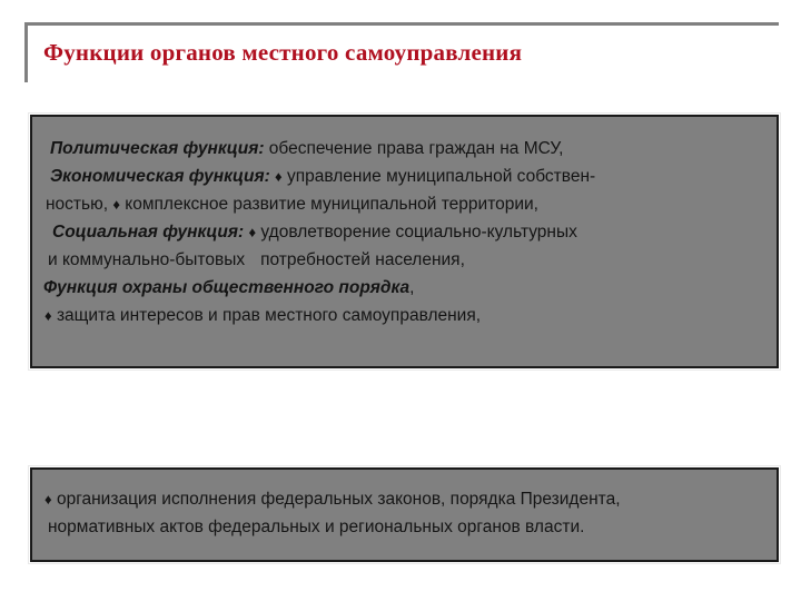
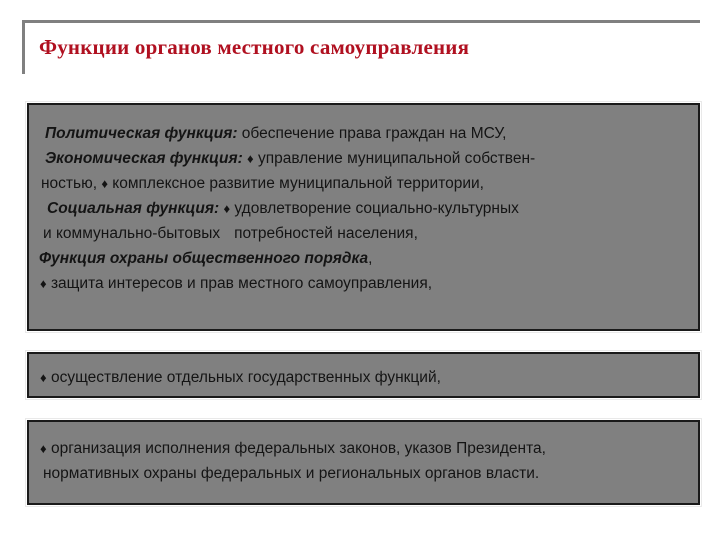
  Функции органов местного самоуправления
  Политическая функция: обеспечение права граждан на МСУ,
  Экономическая функция: ♦ управление муниципальной собствен-
  ностью, ♦ комплексное развитие муниципальной территории,
  Социальная функция: ♦ удовлетворение социально-культурных
  и коммунально-бытовых потребностей населения,
  Функция охраны общественного порядка,
  ♦ защита интересов и прав местного самоуправления,
+ ♦ осуществление отдельных государственных функций,
- ♦ организация исполнения федеральных законов, порядка Президента,
+ ♦ организация исполнения федеральных законов, указов Президента,
- нормативных актов федеральных и региональных органов власти.
+ нормативных охраны федеральных и региональных органов власти.
